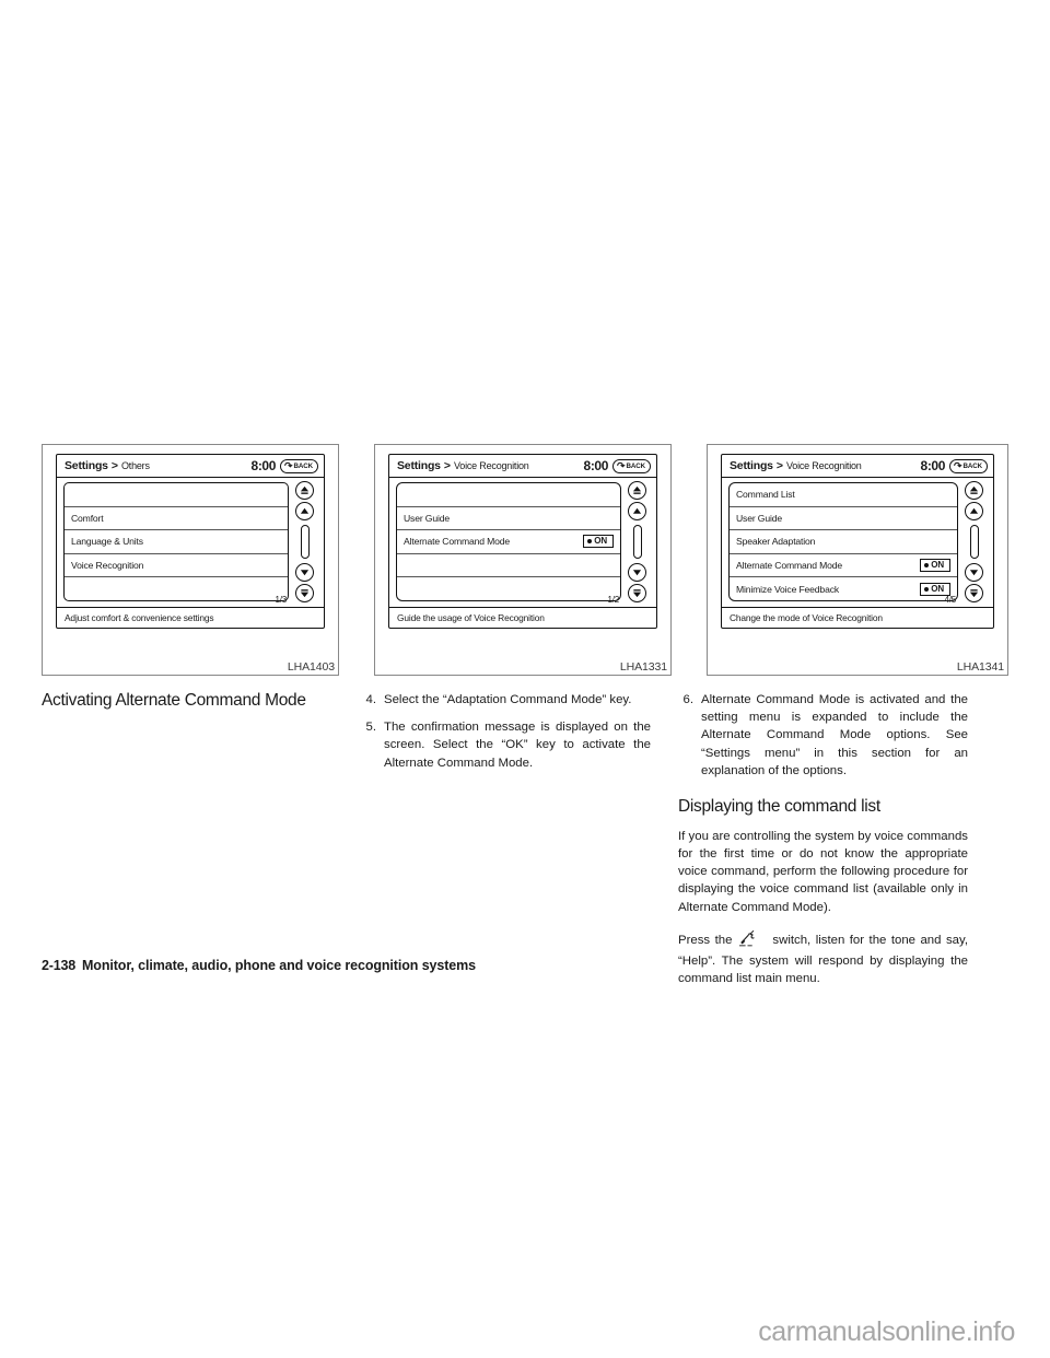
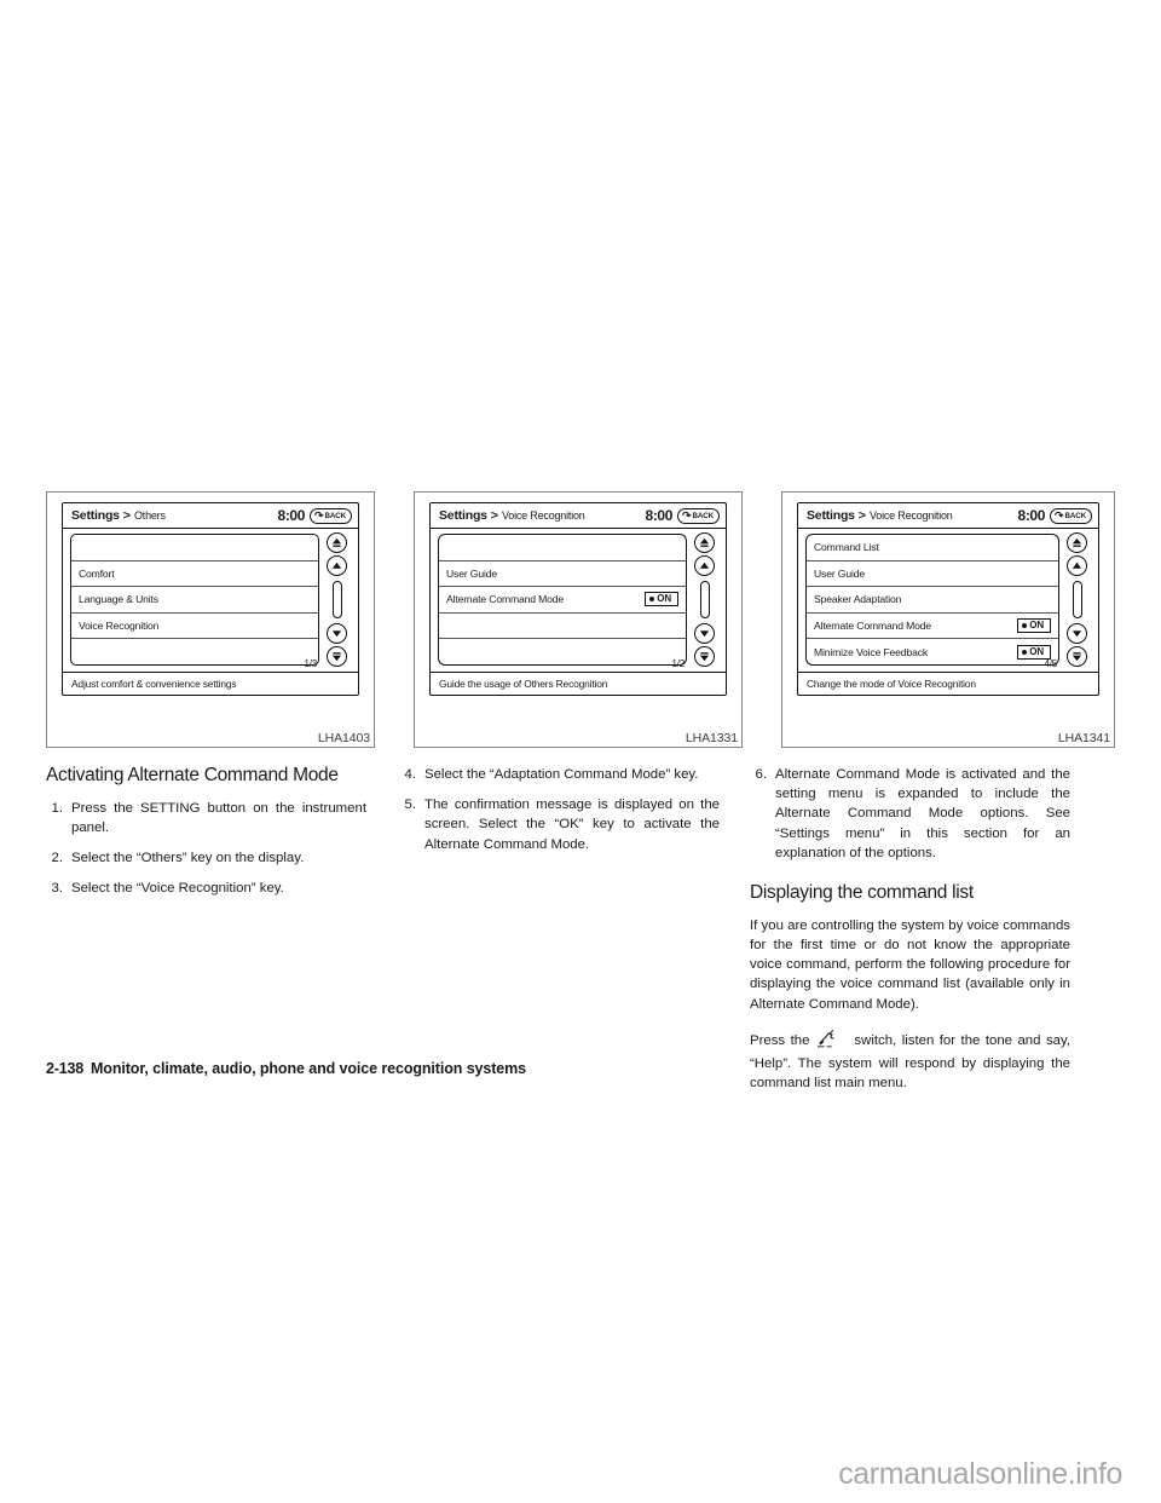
  Settings
  >
  Others
  8:00
  Comfort
  Language & Units
  Voice Recognition
  1/3
  Adjust comfort & convenience settings
  LHA1403
  Settings
  >
  Voice Recognition
  8:00
  User Guide
  Alternate Command Mode
  ON
  1/2
- Guide the usage of Voice Recognition
+ Guide the usage of Others Recognition
  LHA1331
  Settings
  >
  Voice Recognition
  8:00
  Command List
  User Guide
  Speaker Adaptation
  Alternate Command Mode
  ON
  Minimize Voice Feedback
  ON
  4/5
  Change the mode of Voice Recognition
  LHA1341
  Activating Alternate Command Mode
+ 1.
+ Press the SETTING button on the instrument panel.
+ 2.
+ Select the “Others” key on the display.
+ 3.
+ Select the “Voice Recognition” key.
  4.
  Select the “Adaptation Command Mode” key.
  5.
  The confirmation message is displayed on the screen. Select the “OK” key to activate the Alternate Command Mode.
  6.
  Alternate Command Mode is activated and the setting menu is expanded to include the Alternate Command Mode options. See “Settings menu” in this section for an explanation of the options.
  Displaying the command list
  If you are controlling the system by voice commands for the first time or do not know the appropriate voice command, perform the following procedure for displaying the voice command list (available only in Alternate Command Mode).
  Press the switch, listen for the tone and say, “Help”. The system will respond by displaying the command list main menu.
  2-138 Monitor, climate, audio, phone and voice recognition systems
  carmanualsonline.info
